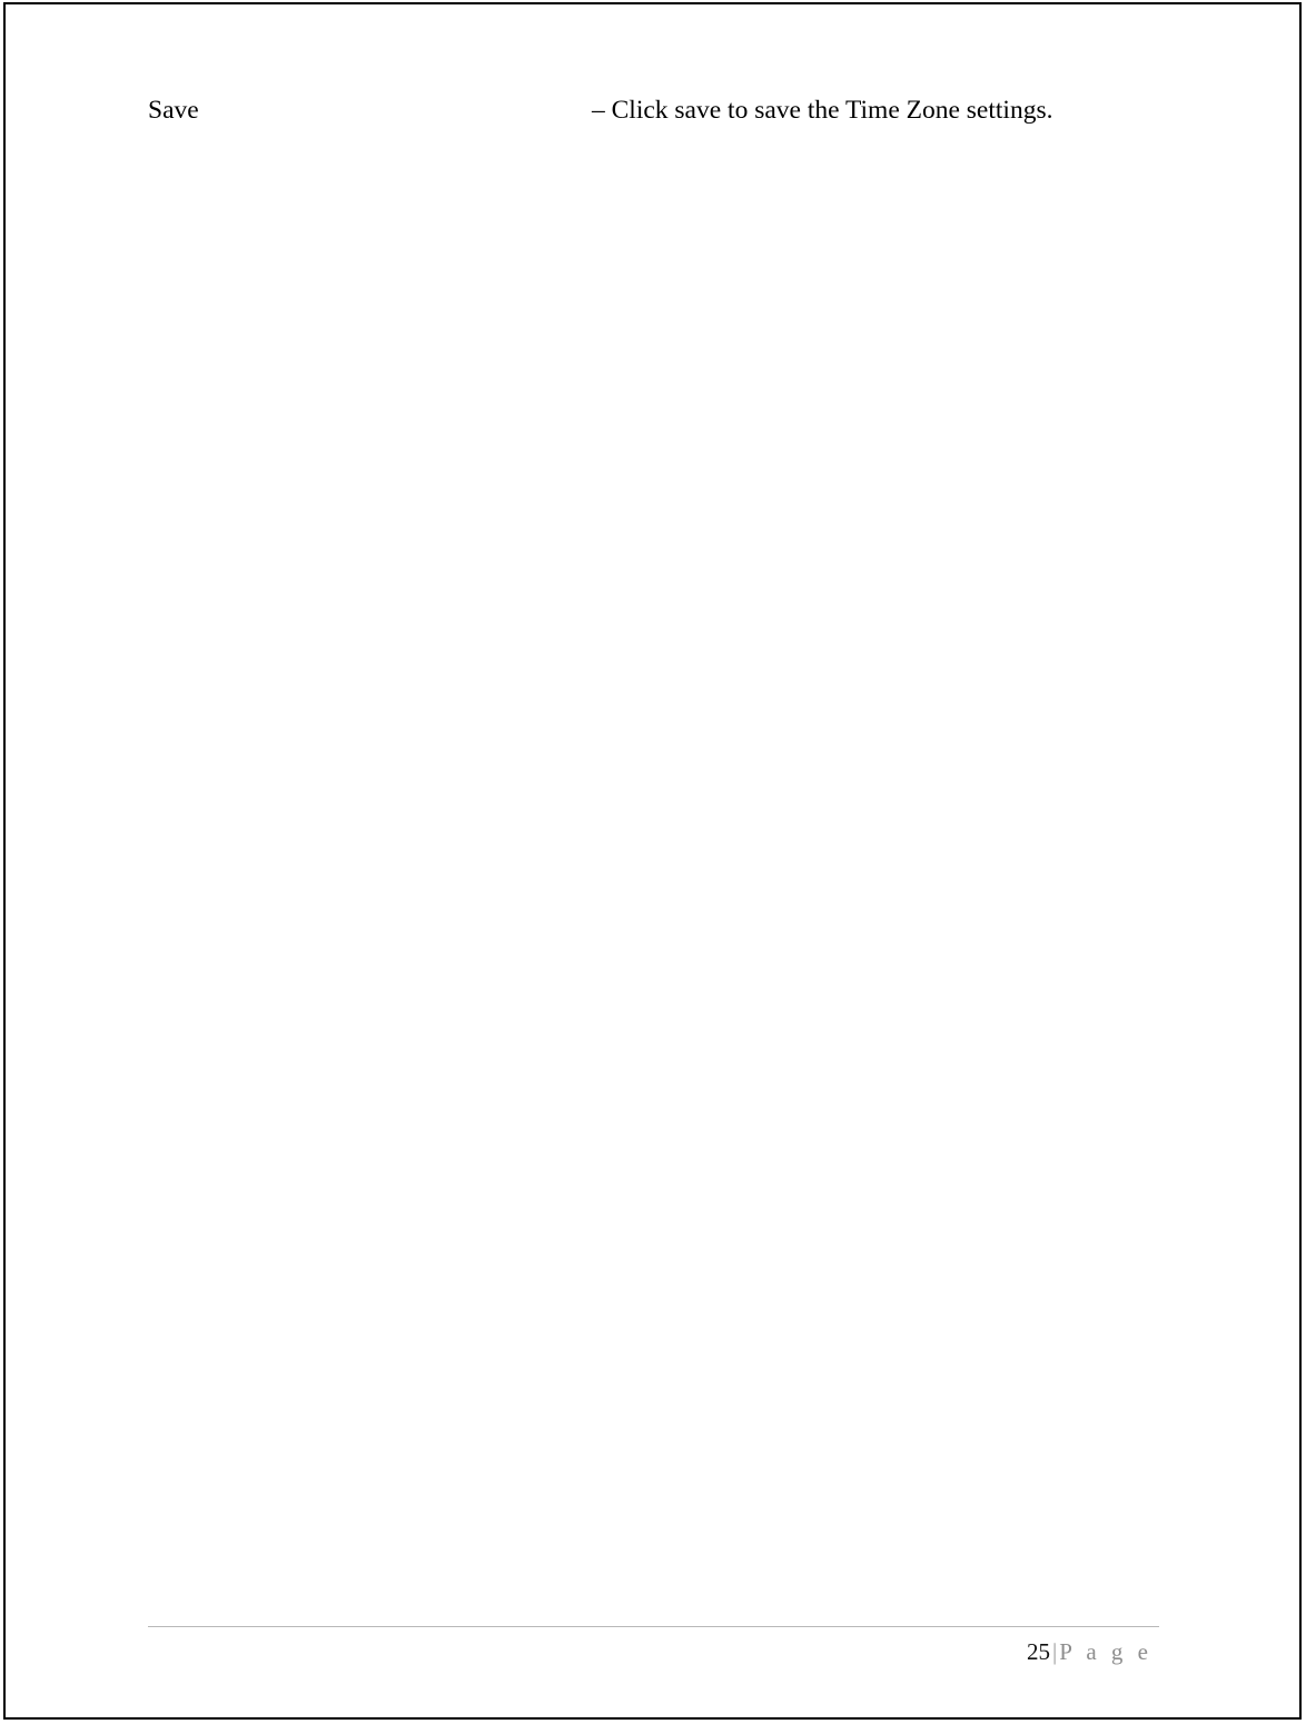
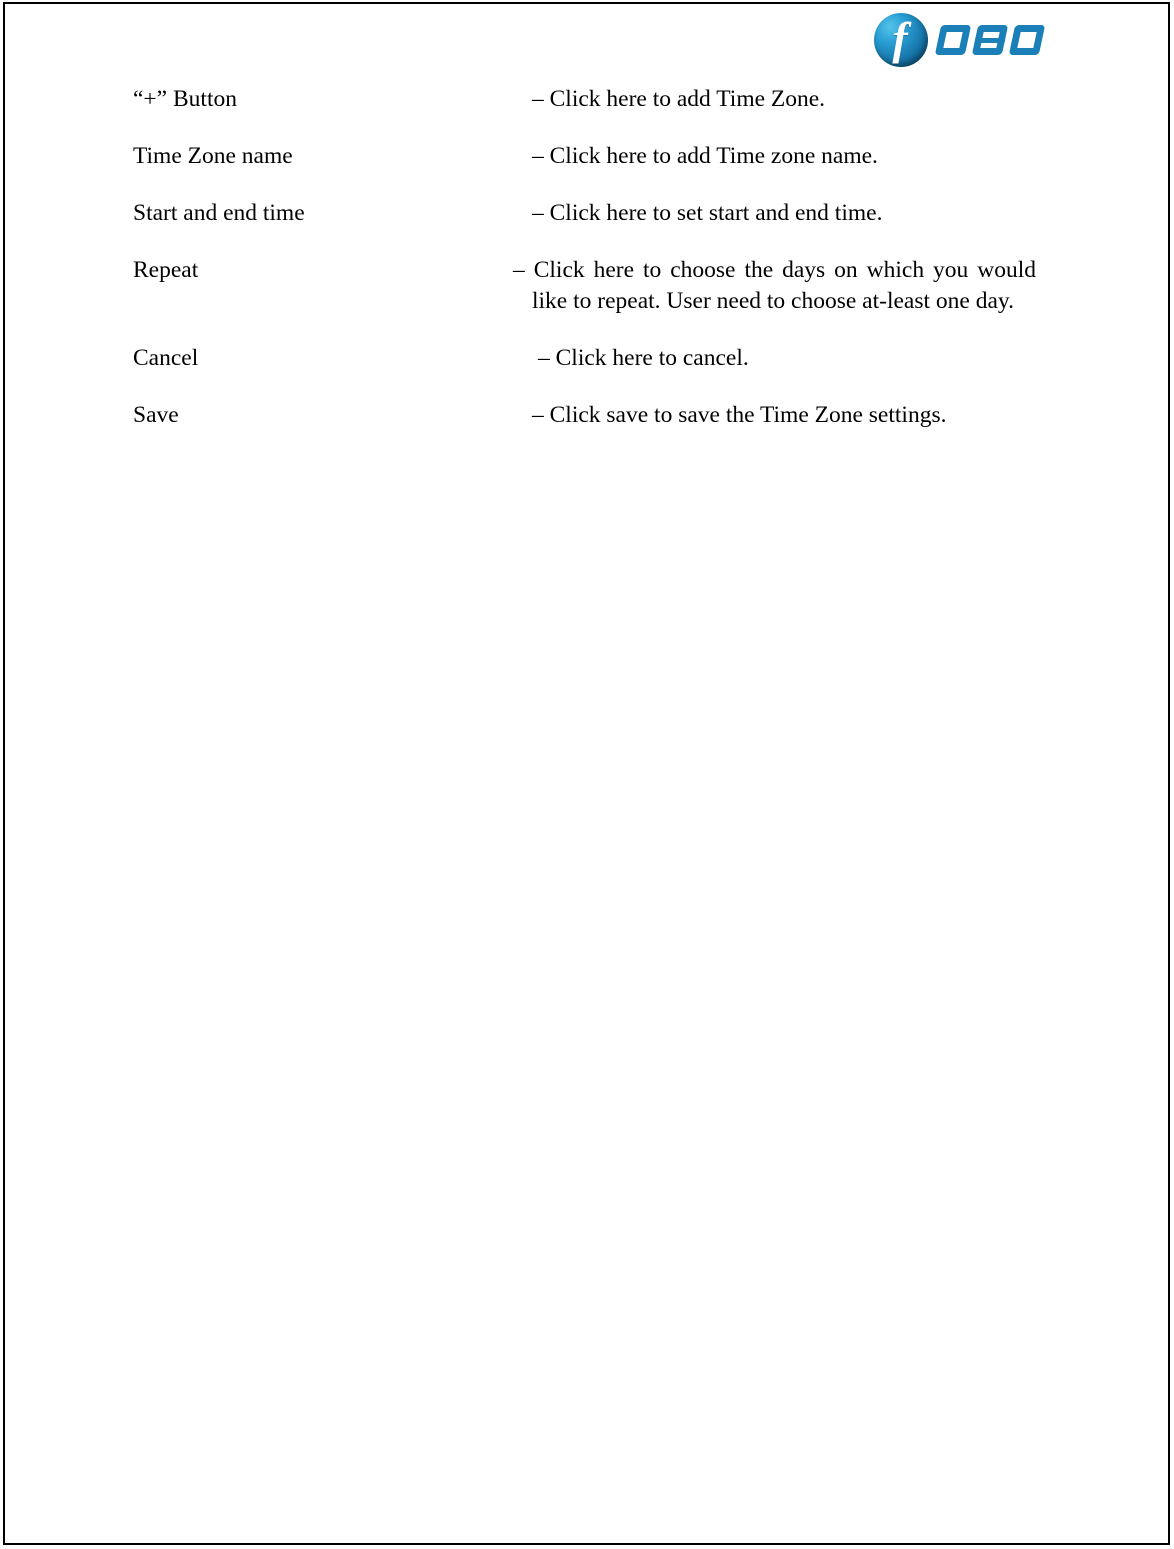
+ f
+ “+” Button
+ – Click here to add Time Zone.
+ Time Zone name
+ – Click here to add Time zone name.
+ Start and end time
+ – Click here to set start and end time.
+ Repeat
+ – Click here to choose the days on which you would like to repeat. User need to choose at-least one day.
+ Cancel
+ – Click here to cancel.
  Save
  – Click save to save the Time Zone settings.
- 25|P a g e
